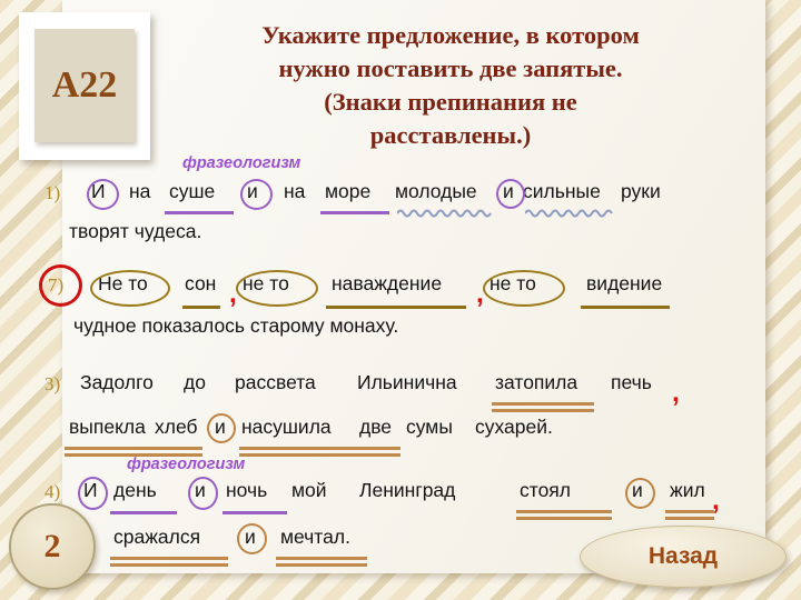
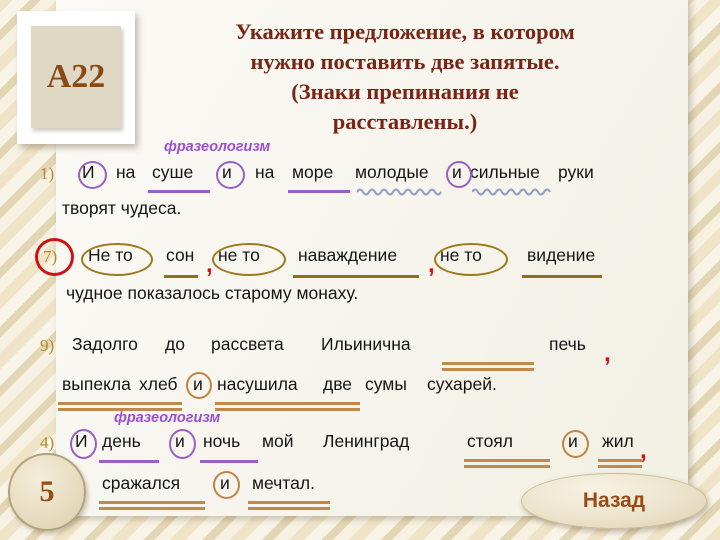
  A22
  Укажите предложение, в котором
  нужно поставить две запятые.
  (Знаки препинания не
  расставлены.)
  фразеологизм
  1)
  И
  на
  суше
  и
  на
  море
  молодые
  и
  сильные
  руки
  творят чудеса.
  7)
  Не то
  сон
  ,
  не то
  наваждение
  ,
  не то
  видение
  чудное показалось старому монаху.
- 3)
+ 9)
  Задолго
  до
  рассвета
  Ильинична
- затопила
  печь
  ,
  выпекла
  хлеб
  и
  насушила
  две
  сумы
  сухарей.
  фразеологизм
  4)
  И
  день
  и
  ночь
  мой
  Ленинград
  стоял
  и
  жил
  ,
  сражался
  и
  мечтал.
- 2
+ 5
  Назад
